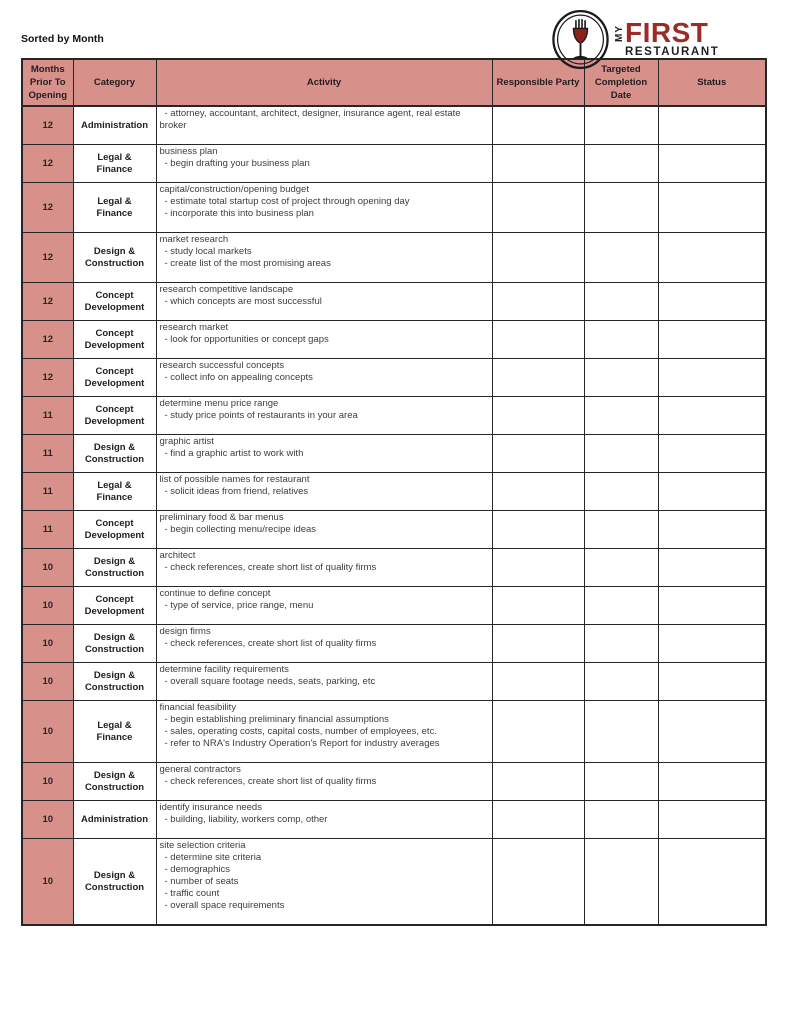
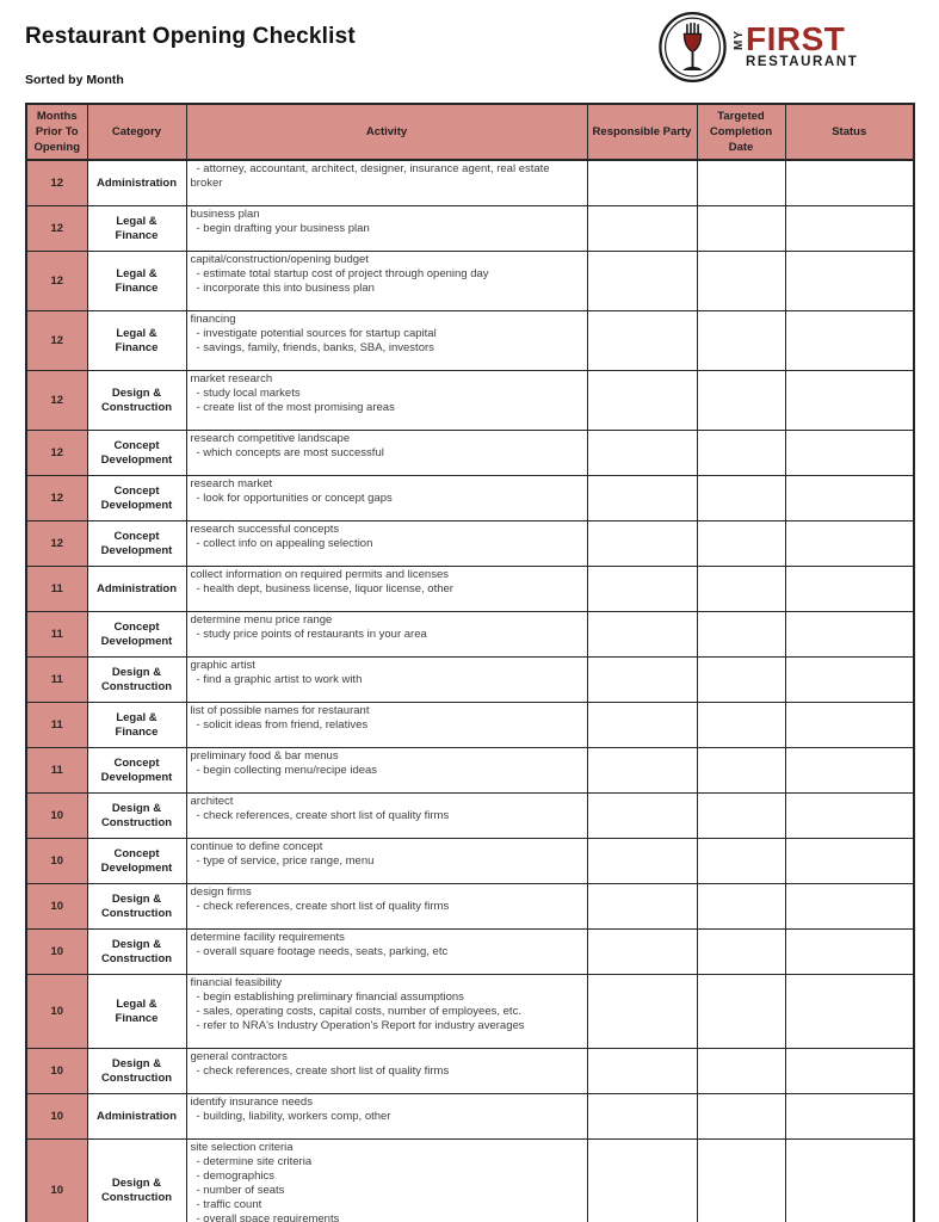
+ Restaurant Opening Checklist
  FIRST
  RESTAURANT
  Sorted by Month
  Months Prior To Opening	Category	Activity	Responsible Party	Targeted Completion Date	Status
  12	Administration	- attorney, accountant, architect, designer, insurance agent, real estate broker
  12	Legal & Finance	business plan- begin drafting your business plan
  12	Legal & Finance	capital/construction/opening budget- estimate total startup cost of project through opening day- incorporate this into business plan
+ 12	Legal & Finance	financing- investigate potential sources for startup capital- savings, family, friends, banks, SBA, investors
  12	Design & Construction	market research- study local markets- create list of the most promising areas
  12	Concept Development	research competitive landscape- which concepts are most successful
  12	Concept Development	research market- look for opportunities or concept gaps
- 12	Concept Development	research successful concepts- collect info on appealing concepts
+ 12	Concept Development	research successful concepts- collect info on appealing selection
+ 11	Administration	collect information on required permits and licenses- health dept, business license, liquor license, other
  11	Concept Development	determine menu price range- study price points of restaurants in your area
  11	Design & Construction	graphic artist- find a graphic artist to work with
  11	Legal & Finance	list of possible names for restaurant- solicit ideas from friend, relatives
  11	Concept Development	preliminary food & bar menus- begin collecting menu/recipe ideas
  10	Design & Construction	architect- check references, create short list of quality firms
  10	Concept Development	continue to define concept- type of service, price range, menu
  10	Design & Construction	design firms- check references, create short list of quality firms
  10	Design & Construction	determine facility requirements- overall square footage needs, seats, parking, etc
  10	Legal & Finance	financial feasibility- begin establishing preliminary financial assumptions- sales, operating costs, capital costs, number of employees, etc.- refer to NRA's Industry Operation's Report for industry averages
  10	Design & Construction	general contractors- check references, create short list of quality firms
  10	Administration	identify insurance needs- building, liability, workers comp, other
  10	Design & Construction	site selection criteria- determine site criteria- demographics- number of seats- traffic count- overall space requirements
